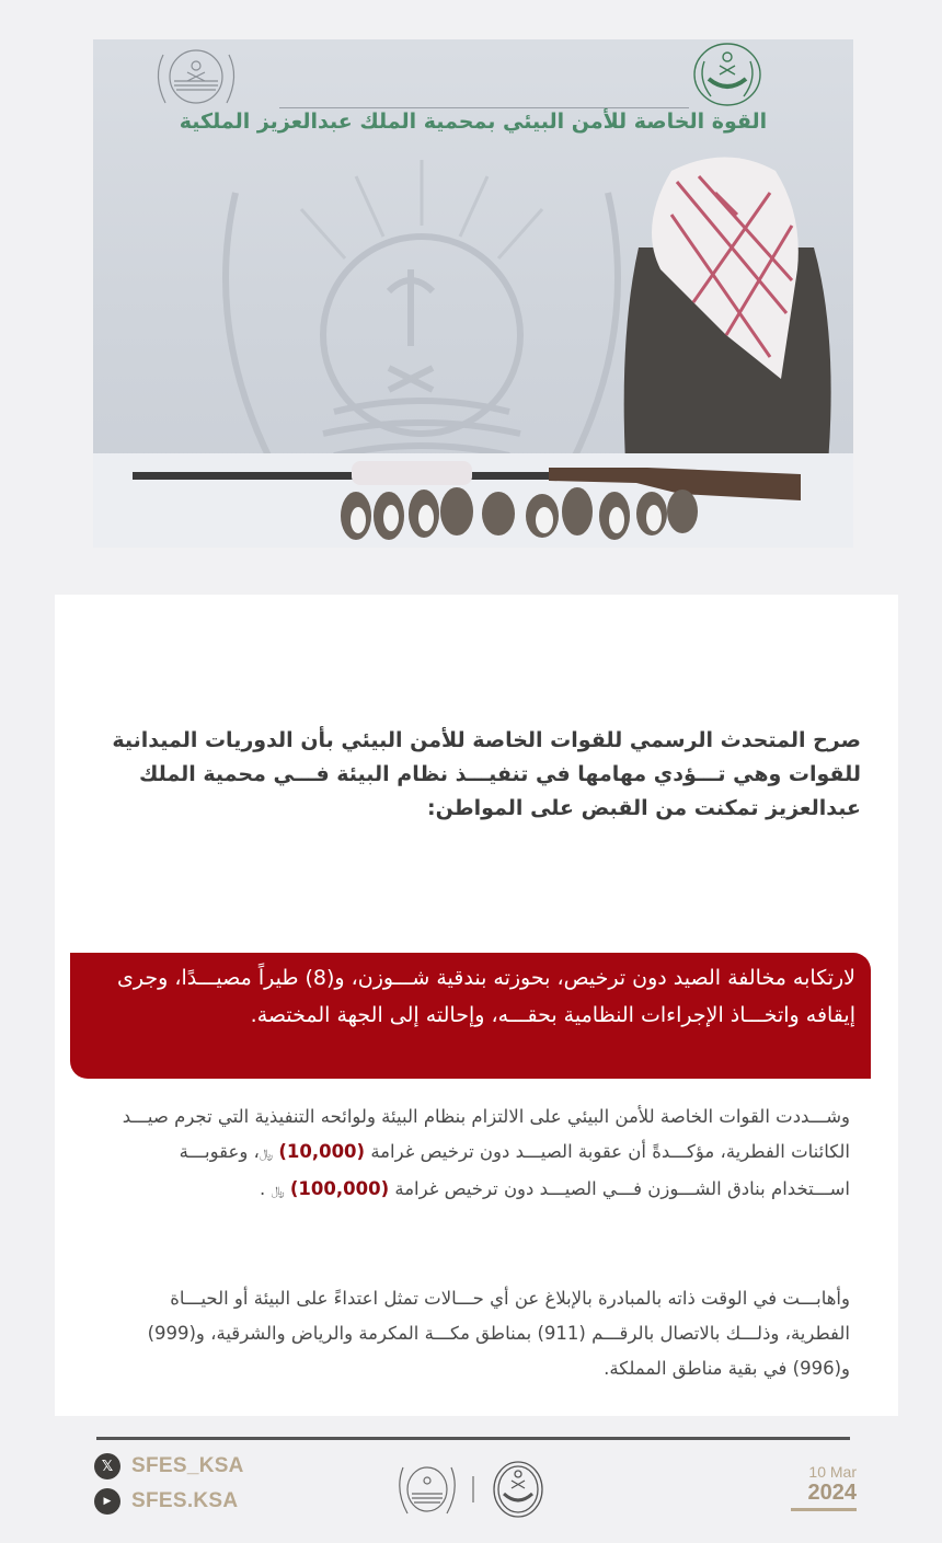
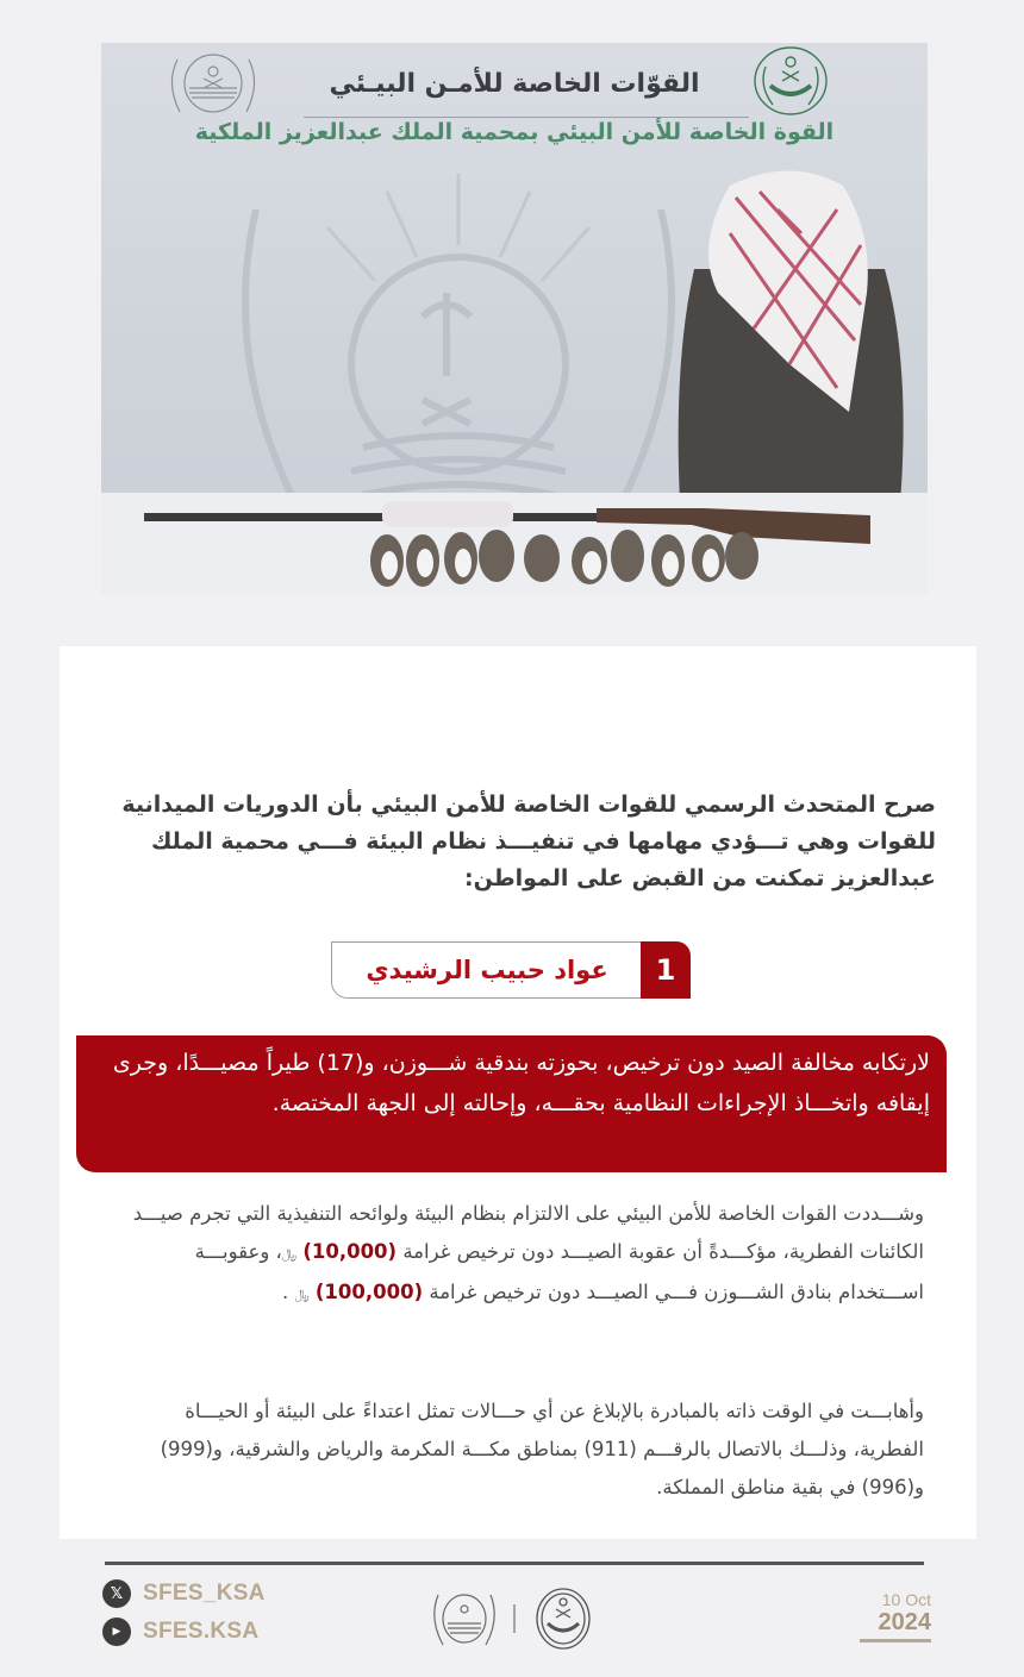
+ القوّات الخاصة للأمـن البيـئي
  القوة الخاصة للأمن البيئي بمحمية الملك عبدالعزيز الملكية
  صرح المتحدث الرسمي للقوات الخاصة للأمن البيئي بأن الدوريات الميدانية للقوات وهي تـــؤدي مهامها في تنفيـــذ نظام البيئة فـــي محمية الملك عبدالعزيز تمكنت من القبض على المواطن:
+ عواد حبيب الرشيدي
+ 1
- لارتكابه مخالفة الصيد دون ترخيص، بحوزته بندقية شـــوزن، و(8) طيراً مصيـــدًا، وجرى إيقافه واتخـــاذ الإجراءات النظامية بحقـــه، وإحالته إلى الجهة المختصة.
+ لارتكابه مخالفة الصيد دون ترخيص، بحوزته بندقية شـــوزن، و(17) طيراً مصيـــدًا، وجرى إيقافه واتخـــاذ الإجراءات النظامية بحقـــه، وإحالته إلى الجهة المختصة.
  وشـــددت القوات الخاصة للأمن البيئي على الالتزام بنظام البيئة ولوائحه التنفيذية التي تجرم صيـــد الكائنات الفطرية، مؤكـــدةً أن عقوبة الصيـــد دون ترخيص غرامة (10,000) ﷼، وعقوبـــة اســـتخدام بنادق الشـــوزن فـــي الصيـــد دون ترخيص غرامة (100,000) ﷼ .
  وأهابـــت في الوقت ذاته بالمبادرة بالإبلاغ عن أي حـــالات تمثل اعتداءً على البيئة أو الحيـــاة الفطرية، وذلـــك بالاتصال بالرقـــم (911) بمناطق مكـــة المكرمة والرياض والشرقية، و(999) و(996) في بقية مناطق المملكة.
  𝕏
  SFES_KSA
  ▶
  SFES.KSA
- 10 Mar
+ 10 Oct
  2024
